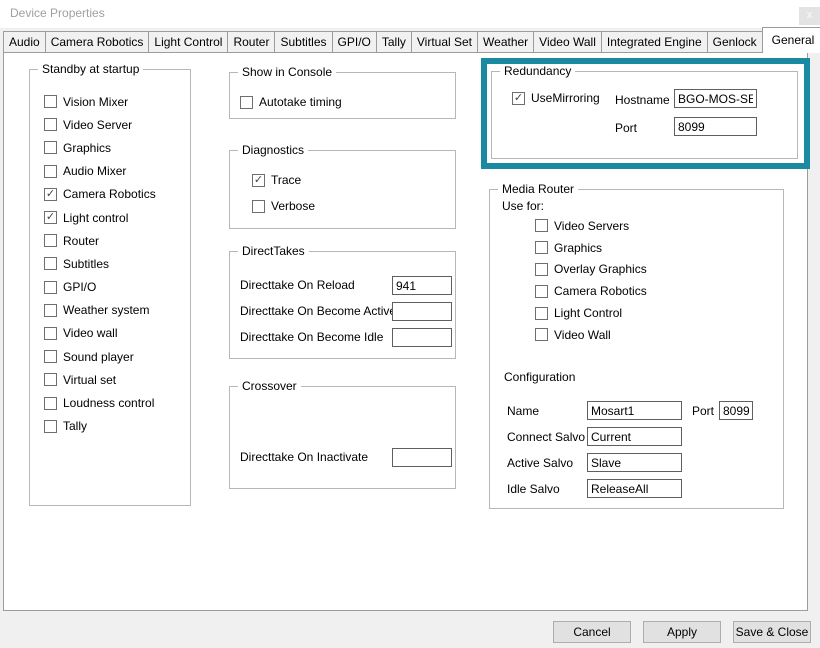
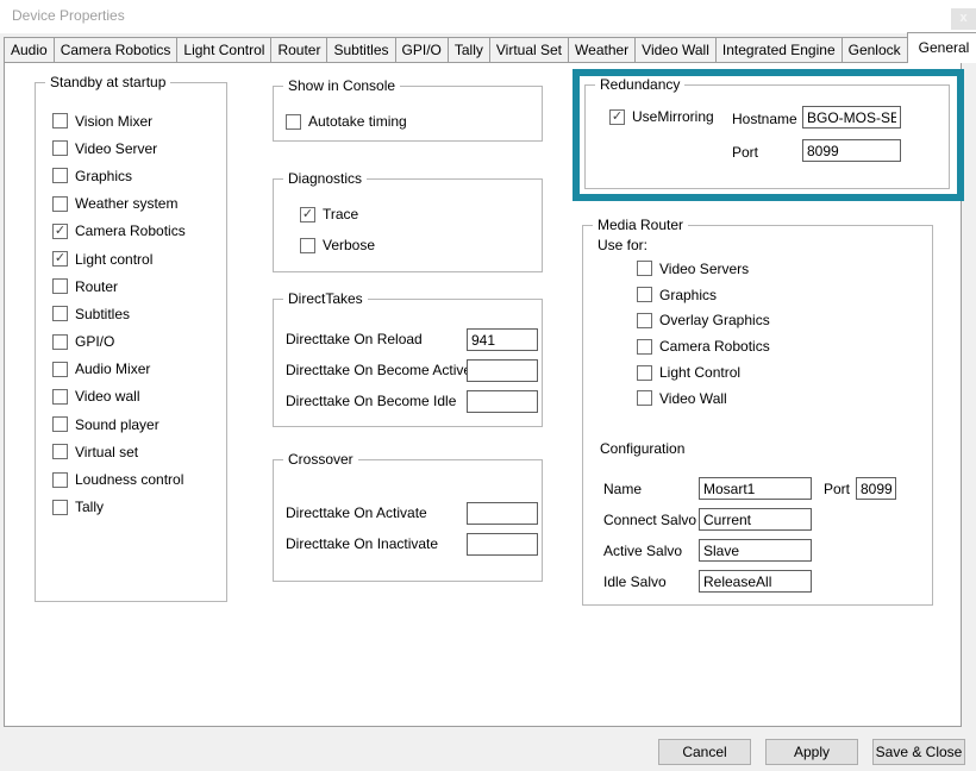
  Device Properties
  Audio
  Camera Robotics
  Light Control
  Router
  Subtitles
  GPI/O
  Tally
  Virtual Set
  Weather
  Video Wall
  Integrated Engine
  Genlock
  General
  Standby at startup
  Vision Mixer
  Video Server
  Graphics
- Audio Mixer
+ Weather system
  ✓
  Camera Robotics
  ✓
  Light control
  Router
  Subtitles
  GPI/O
- Weather system
+ Audio Mixer
  Video wall
  Sound player
  Virtual set
  Loudness control
  Tally
  Show in Console
  Autotake timing
  Diagnostics
  ✓
  Trace
  Verbose
  DirectTakes
  Directtake On Reload
  941
  Directtake On Become Activ
  Directtake On Become Idle
  Crossover
+ Directtake On Activate
  Directtake On Inactivate
  Redundancy
  ✓
  UseMirroring
  Hostname
  BGO-MOS-SE
  Port
  8099
  Media Router
  Use for:
  Video Servers
  Graphics
  Overlay Graphics
  Camera Robotics
  Light Control
  Video Wall
  Configuration
  Name
  Mosart1
  Port
  8099
  Connect Salvo
  Current
  Active Salvo
  Slave
  Idle Salvo
  ReleaseAll
  Cancel
  Apply
  Save & Close
